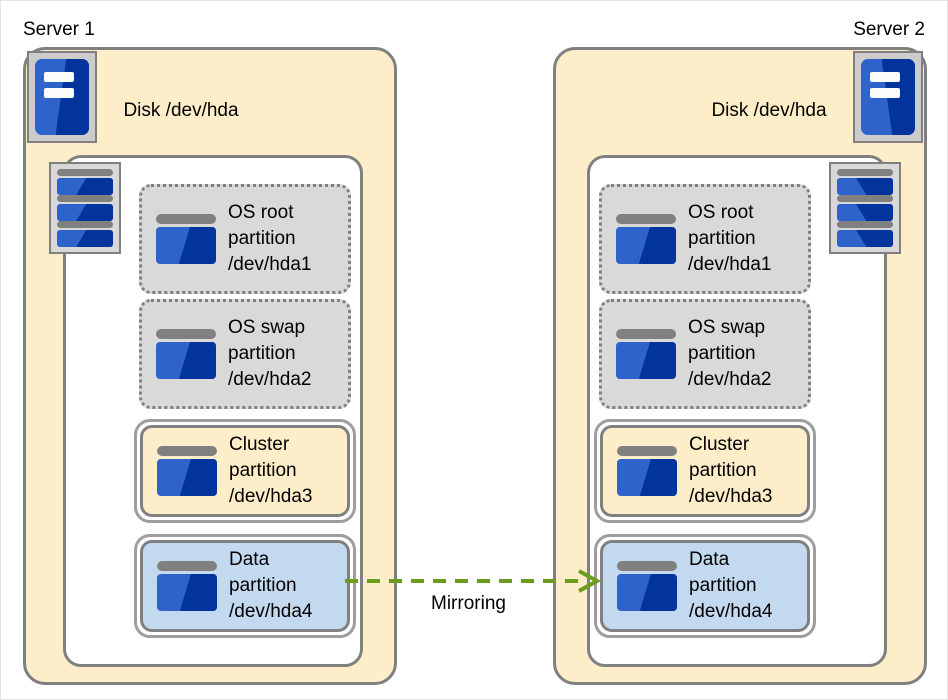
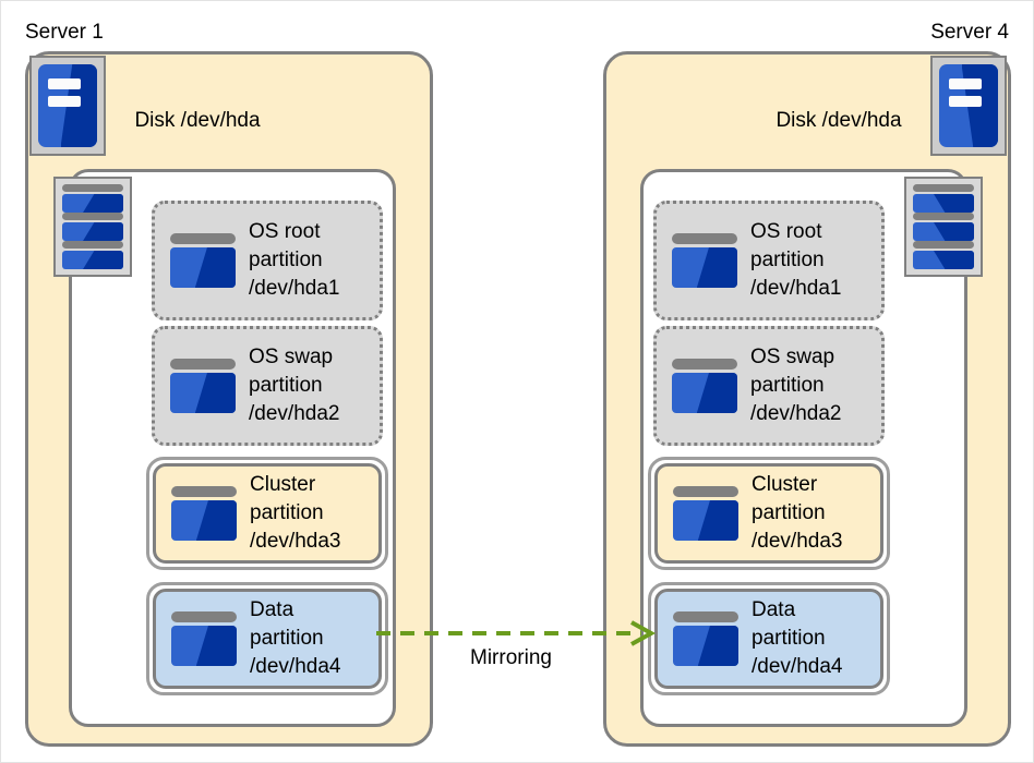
  Server 1
  Disk /dev/hda
  OS root
  partition
  /dev/hda1
  OS swap
  partition
  /dev/hda2
  Cluster
  partition
  /dev/hda3
  Data
  partition
  /dev/hda4
- Server 2
+ Server 4
  Disk /dev/hda
  OS root
  partition
  /dev/hda1
  OS swap
  partition
  /dev/hda2
  Cluster
  partition
  /dev/hda3
  Data
  partition
  /dev/hda4
  Mirroring
